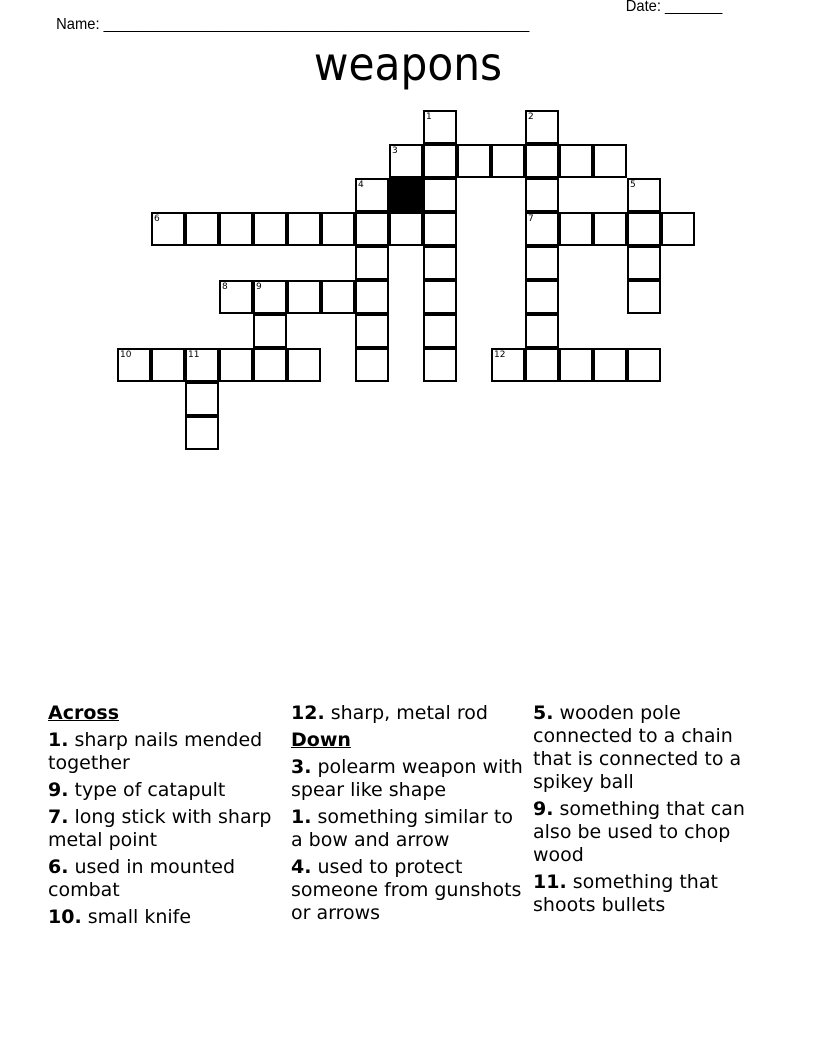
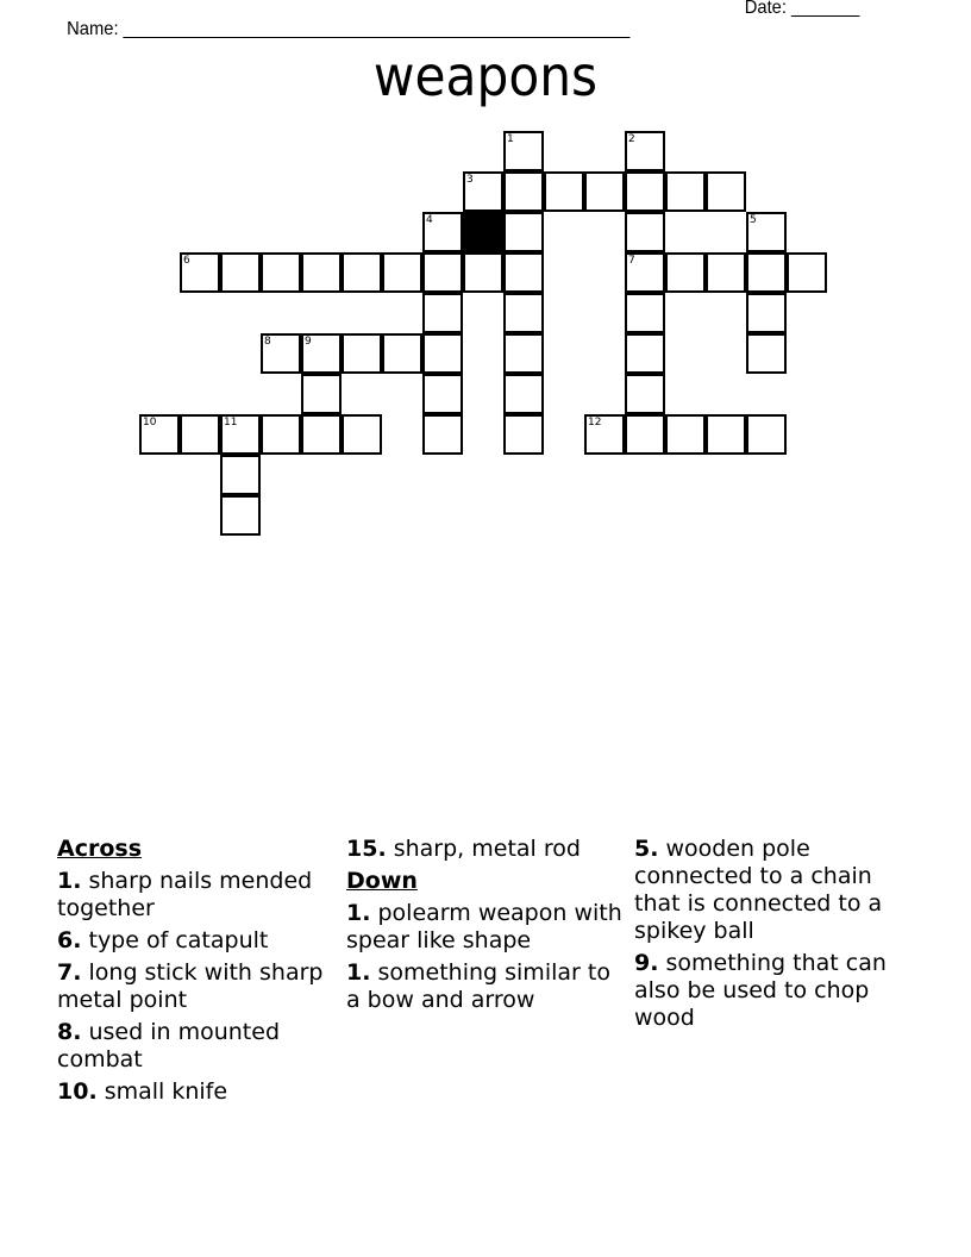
  Name: ____________________________________________________
  Date: _______
  weapons
  1
  2
  3
  4
  5
  6
  7
  8
  9
  10
  11
  12
  Across
  1. sharp nails mended together
- 9. type of catapult
+ 6. type of catapult
  7. long stick with sharp metal point
- 6. used in mounted combat
+ 8. used in mounted combat
  10. small knife
- 12. sharp, metal rod
+ 15. sharp, metal rod
  Down
- 3. polearm weapon with spear like shape
+ 1. polearm weapon with spear like shape
  1. something similar to a bow and arrow
- 4. used to protect someone from gunshots or arrows
  5. wooden pole connected to a chain that is connected to a spikey ball
  9. something that can also be used to chop wood
- 11. something that shoots bullets
